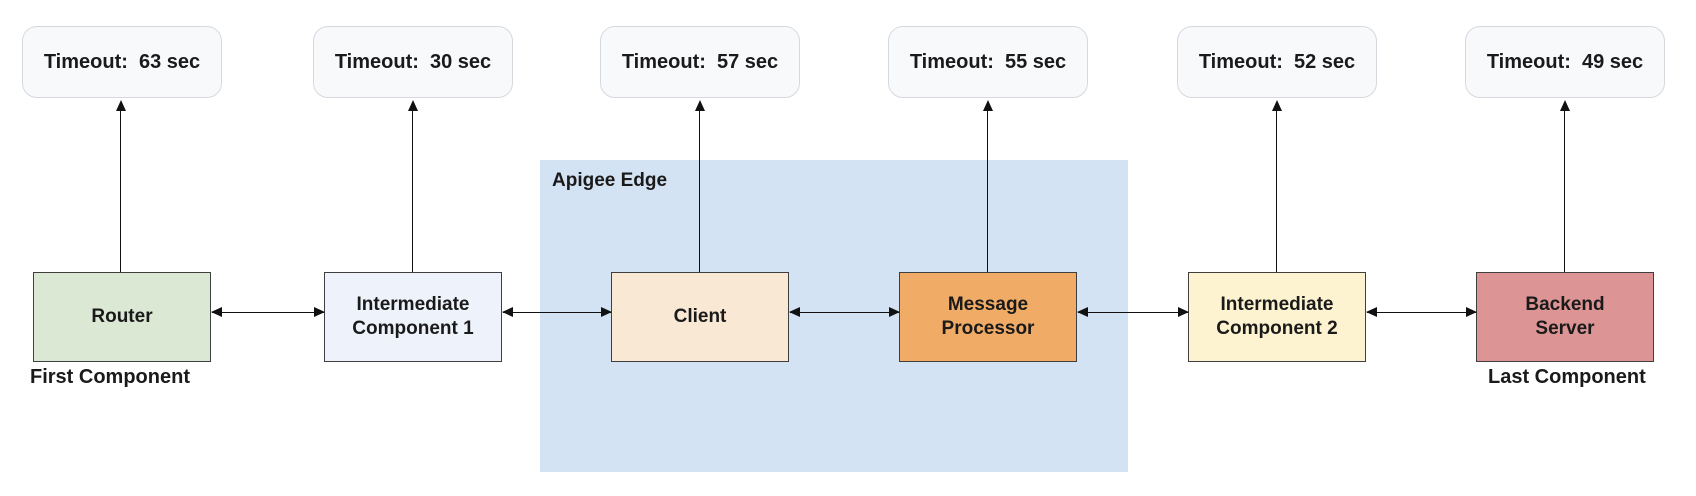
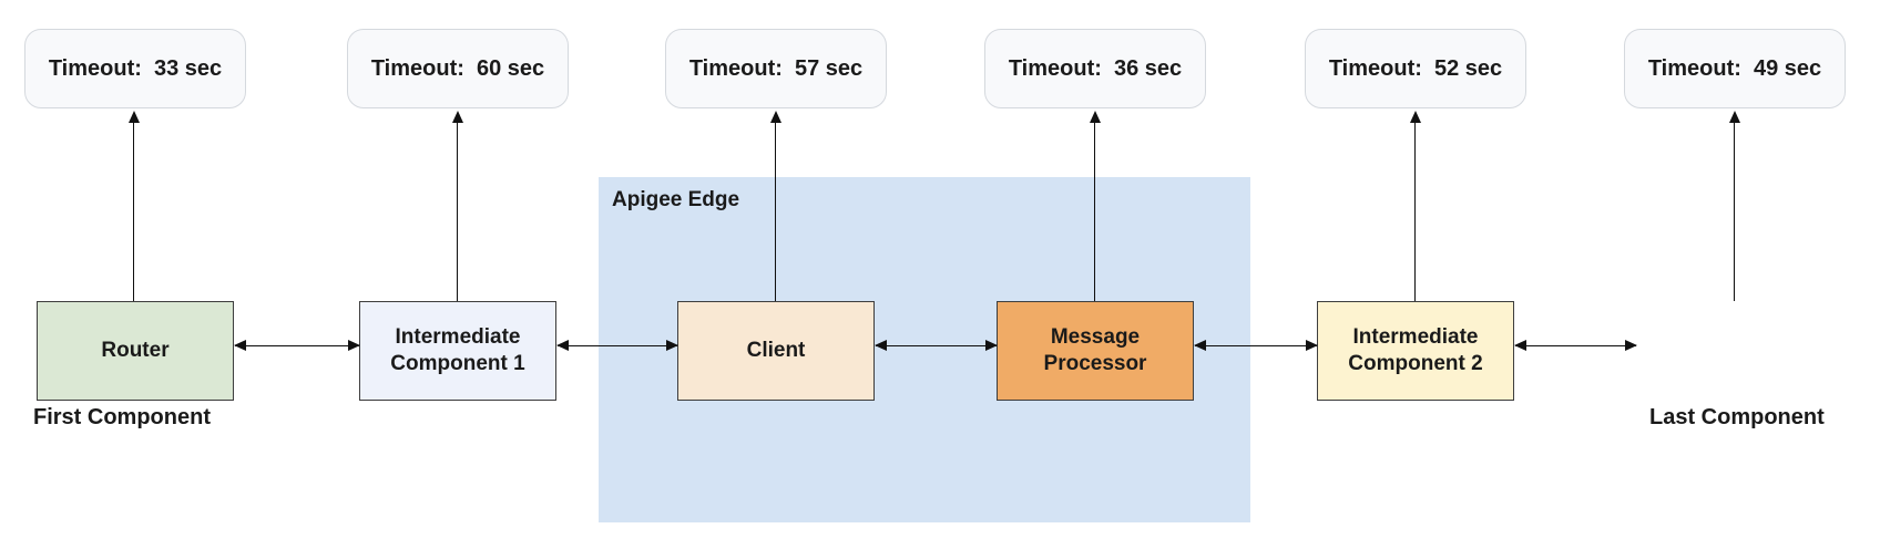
  Apigee Edge
- Timeout: 63 sec
+ Timeout: 33 sec
- Timeout: 30 sec
+ Timeout: 60 sec
  Timeout: 57 sec
- Timeout: 55 sec
+ Timeout: 36 sec
  Timeout: 52 sec
  Timeout: 49 sec
  Router
  Intermediate
  Component 1
  Client
  Message
  Processor
  Intermediate
  Component 2
- Backend
- Server
  First Component
  Last Component
